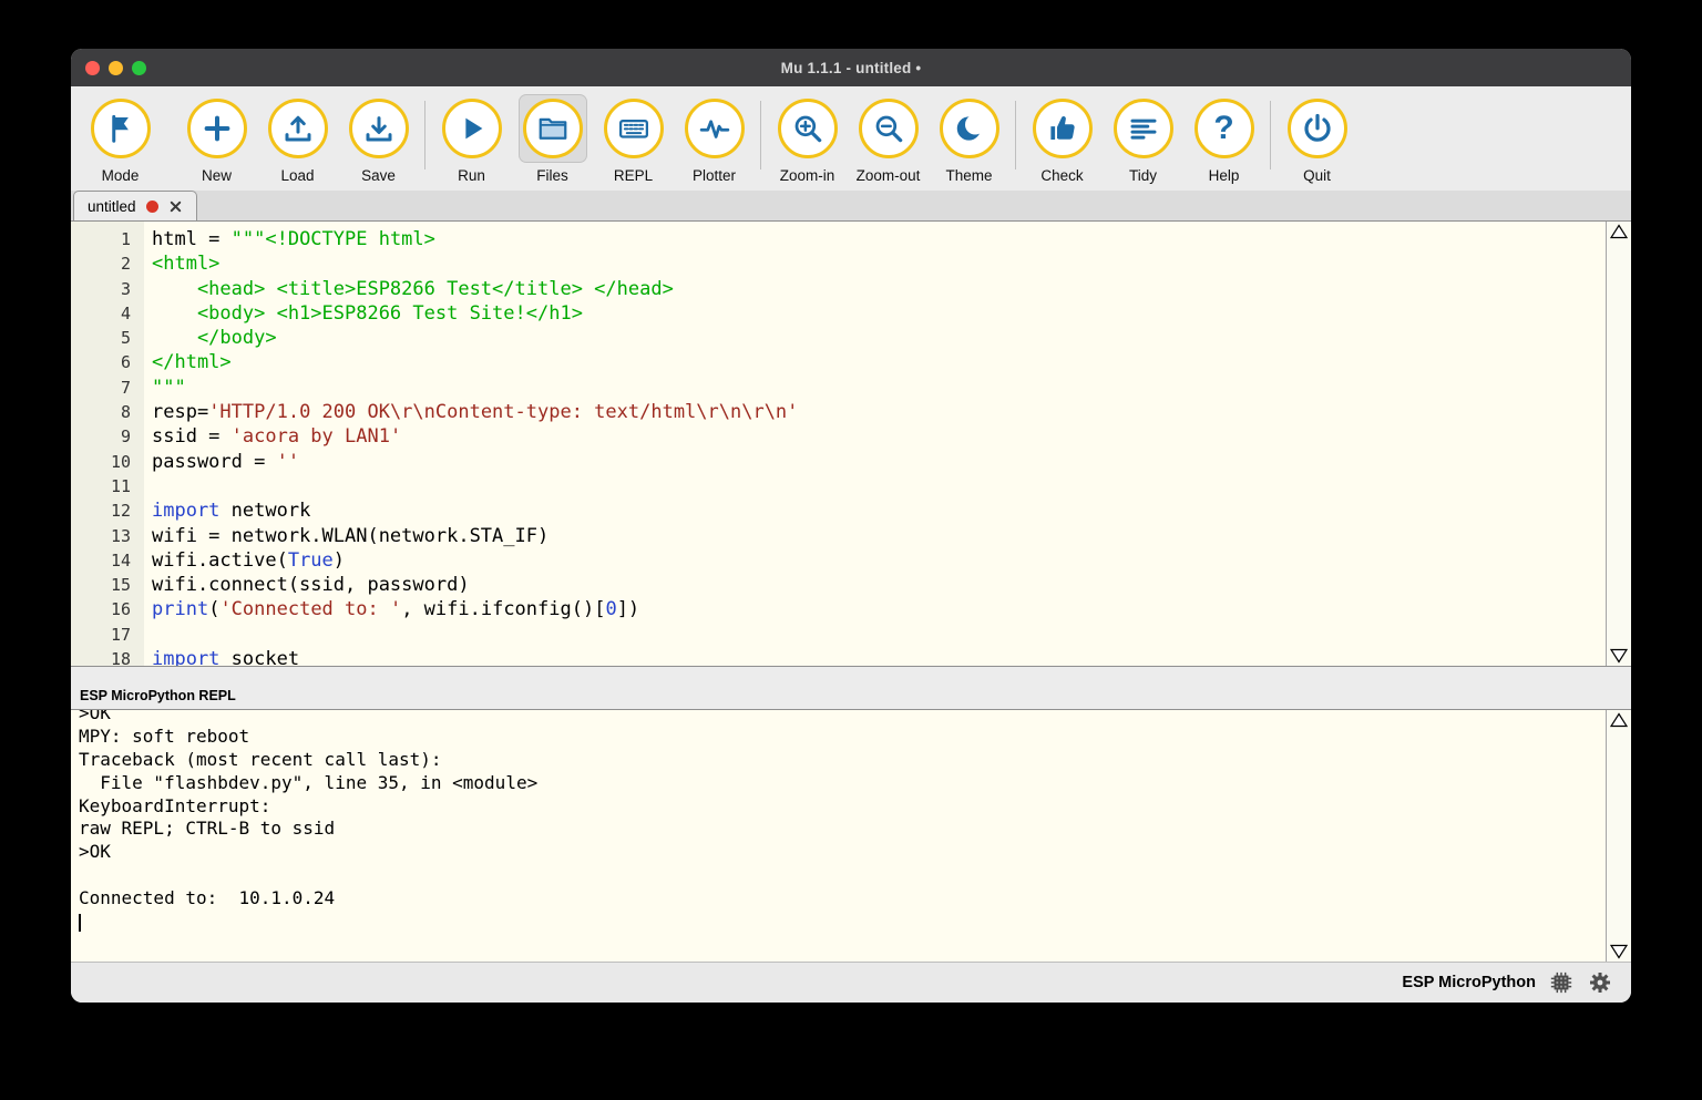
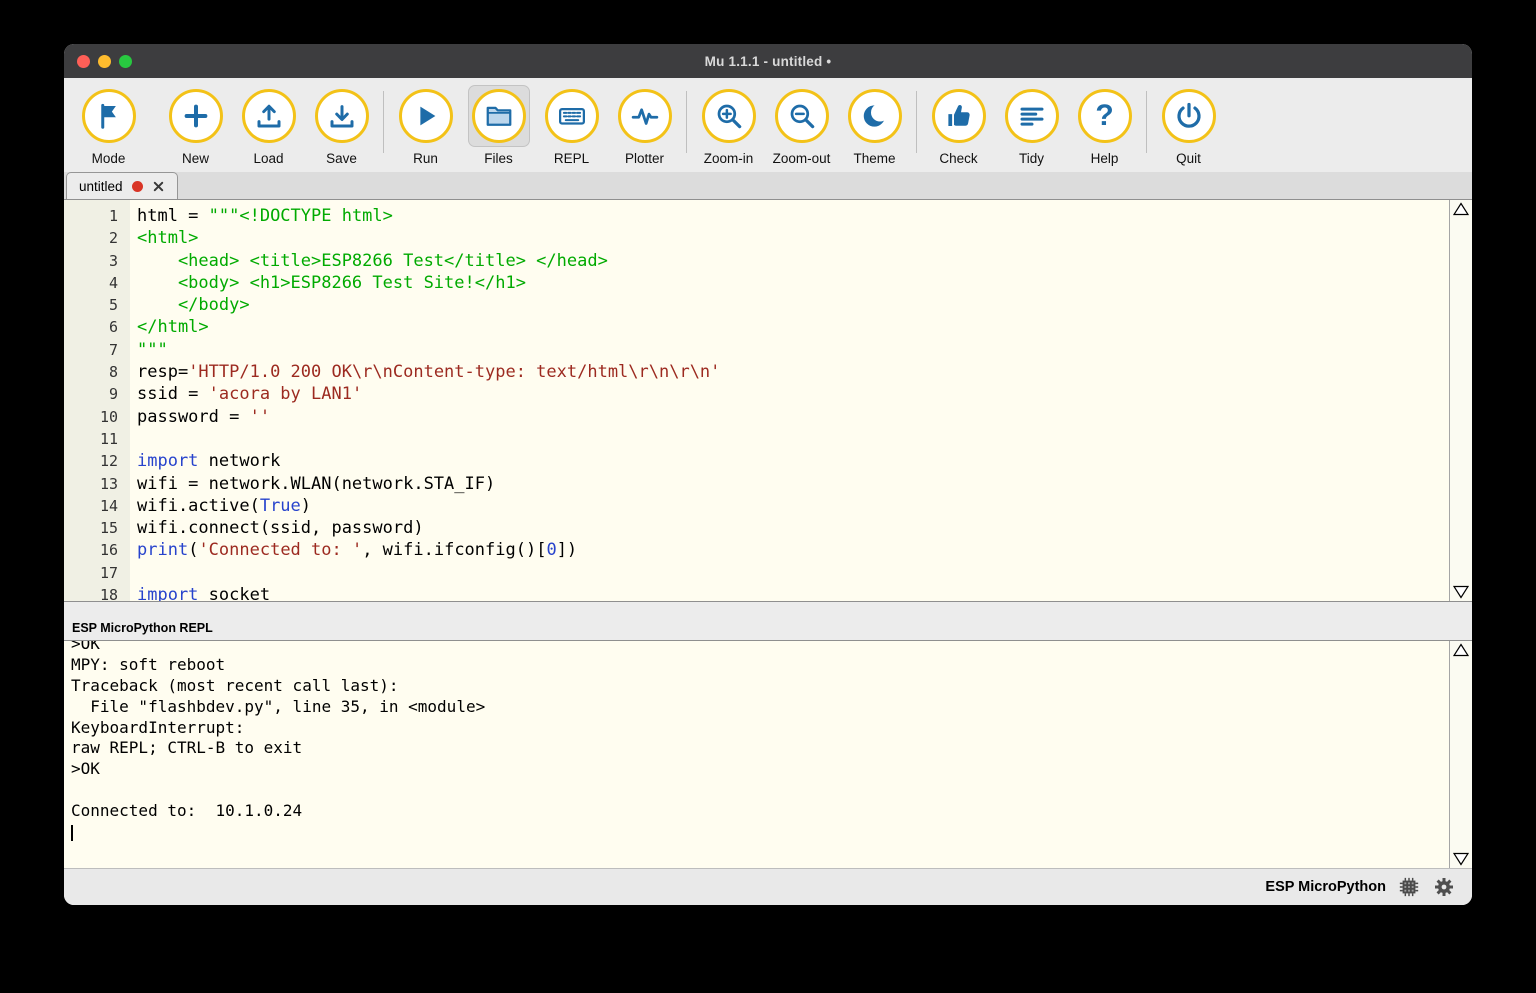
  Mu 1.1.1 - untitled •
  Mode
  New
  Load
  Save
  Run
  Files
  REPL
  Plotter
  Zoom-in
  Zoom-out
  Theme
  Check
  Tidy
  ?
  Help
  Quit
  untitled
  1
  2
  3
  4
  5
  6
  7
  8
  9
  10
  11
  12
  13
  14
  15
  16
  17
  18
  html = """<!DOCTYPE html>
  <html>
  <head> <title>ESP8266 Test</title> </head>
  <body> <h1>ESP8266 Test Site!</h1>
  </body>
  </html>
  """
  resp='HTTP/1.0 200 OK\r\nContent-type: text/html\r\n\r\n'
  ssid = 'acora by LAN1'
  password = ''
  import network
  wifi = network.WLAN(network.STA_IF)
  wifi.active(True)
  wifi.connect(ssid, password)
  print('Connected to: ', wifi.ifconfig()[0])
  import socket
  ESP MicroPython REPL
  >OK
  MPY: soft reboot
  Traceback (most recent call last):
  File "flashbdev.py", line 35, in <module>
  KeyboardInterrupt:
- raw REPL; CTRL-B to ssid
+ raw REPL; CTRL-B to exit
  >OK
  Connected to: 10.1.0.24
  ESP MicroPython
